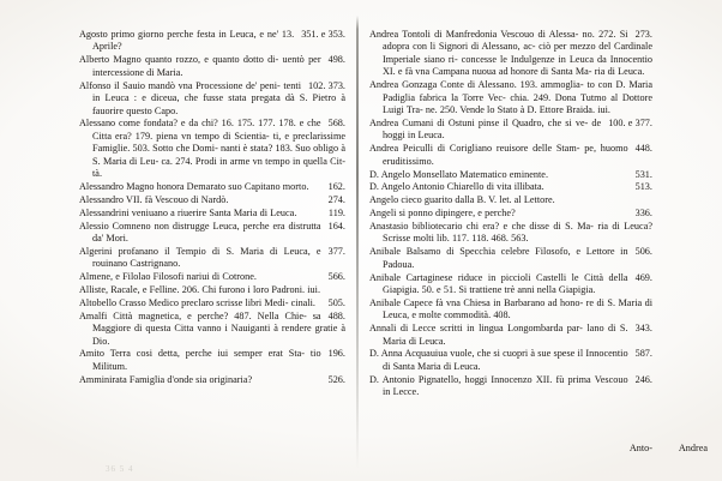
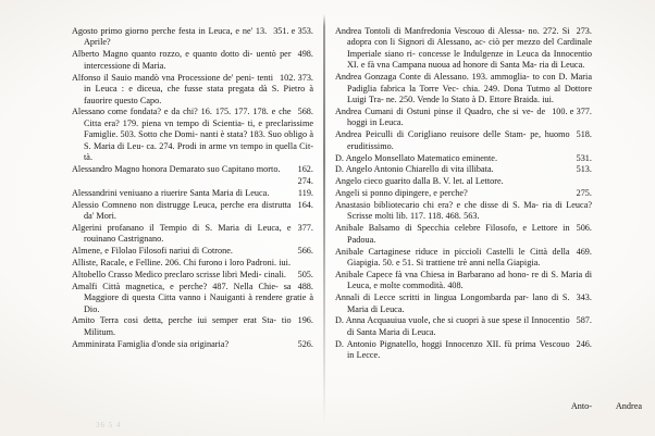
  351. e 353.
  Agosto primo giorno perche festa in Leuca, e ne' 13. Aprile?
  498.
  Alberto Magno quanto rozzo, e quanto dotto di- uentò per intercessione di Maria.
  102. 373.
  Alfonso il Sauio mandò vna Processione de' peni- tenti in Leuca : e diceua, che fusse stata pregata dà S. Pietro à fauorire questo Capo.
  568.
  Alessano come fondata? e da chi? 16. 175. 177. 178. e che Citta era? 179. piena vn tempo di Scientia- ti, e preclarissime Famiglie. 503. Sotto che Domi- nanti è stata? 183. Suo obligo à S. Maria di Leu- ca. 274. Prodi in arme vn tempo in quella Cit- tà.
  162.
  Alessandro Magno honora Demarato suo Capitano morto.
  274.
- Alessandro VII. fà Vescouo di Nardò.
  119.
  Alessandrini veniuano a riuerire Santa Maria di Leuca.
  164.
  Alessio Comneno non distrugge Leuca, perche era distrutta da' Mori.
  377.
  Algerini profanano il Tempio di S. Maria di Leuca, e rouinano Castrignano.
  566.
  Almene, e Filolao Filosofi nariui di Cotrone.
  Alliste, Racale, e Felline. 206. Chi furono i loro Padroni. iui.
  505.
  Altobello Crasso Medico preclaro scrisse libri Medi- cinali.
  488.
  Amalfi Città magnetica, e perche? 487. Nella Chie- sa Maggiore di questa Citta vanno i Nauiganti à rendere gratie à Dio.
  196.
  Amito Terra cosi detta, perche iui semper erat Sta- tio Militum.
  526.
  Amminirata Famiglia d'onde sia originaria?
  273.
  Andrea Tontoli di Manfredonia Vescouo di Alessa- no. 272. Si adopra con li Signori di Alessano, ac- ciò per mezzo del Cardinale Imperiale siano ri- concesse le Indulgenze in Leuca da Innocentio XI. e fà vna Campana nuoua ad honore di Santa Ma- ria di Leuca.
  Andrea Gonzaga Conte di Alessano. 193. ammoglia- to con D. Maria Padiglia fabrica la Torre Vec- chia. 249. Dona Tutmo al Dottore Luigi Tra- ne. 250. Vende lo Stato à D. Ettore Braida. iui.
  100. e 377.
  Andrea Cumani di Ostuni pinse il Quadro, che si ve- de hoggi in Leuca.
- 448.
+ 518.
  Andrea Peiculli di Corigliano reuisore delle Stam- pe, huomo eruditissimo.
  531.
  D. Angelo Monsellato Matematico eminente.
  513.
  D. Angelo Antonio Chiarello di vita illibata.
  Angelo cieco guarito dalla B. V. let. al Lettore.
- 336.
+ 275.
  Angeli si ponno dipingere, e perche?
  Anastasio bibliotecario chi era? e che disse di S. Ma- ria di Leuca? Scrisse molti lib. 117. 118. 468. 563.
  506.
  Anibale Balsamo di Specchia celebre Filosofo, e Lettore in Padoua.
  469.
  Anibale Cartaginese riduce in piccioli Castelli le Città della Giapigia. 50. e 51. Si trattiene trè anni nella Giapigia.
  Anibale Capece fà vna Chiesa in Barbarano ad hono- re di S. Maria di Leuca, e molte commodità. 408.
  343.
  Annali di Lecce scritti in lingua Longombarda par- lano di S. Maria di Leuca.
  587.
  D. Anna Acquauiua vuole, che si cuopri à sue spese il Innocentio di Santa Maria di Leuca.
  246.
  D. Antonio Pignatello, hoggi Innocenzo XII. fù prima Vescouo in Lecce.
  Andrea
  Anto-
  36 5 4
